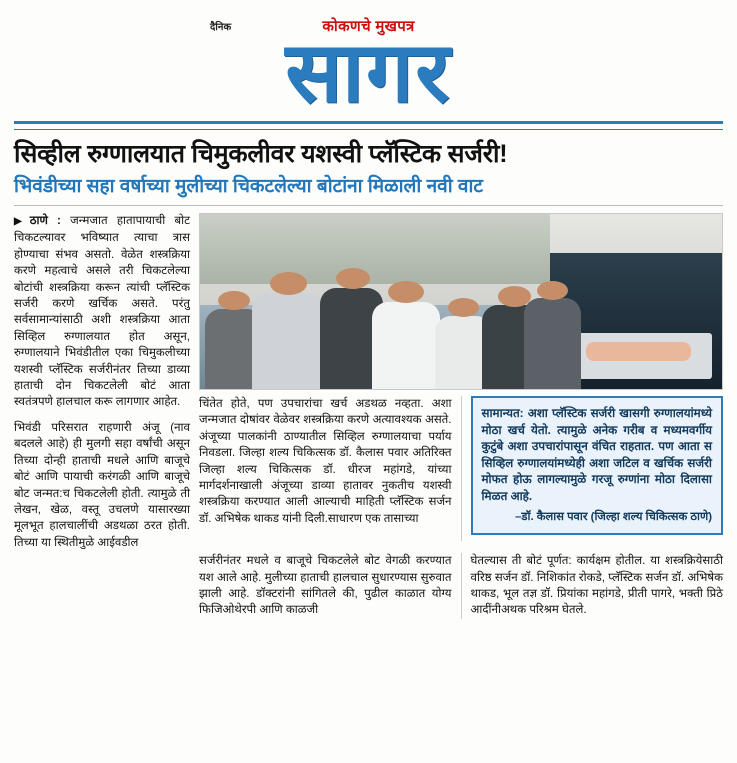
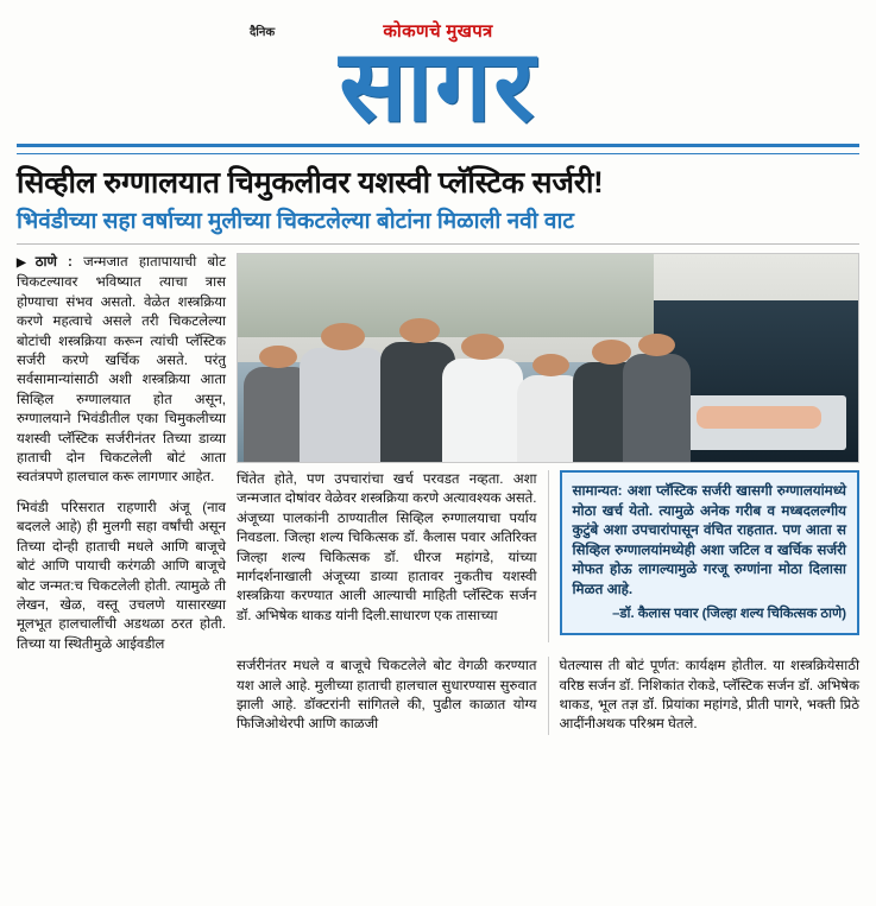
  कोकणचे मुखपत्र
  दैनिक
  सागर
  सिव्हील रुग्णालयात चिमुकलीवर यशस्वी प्लॅस्टिक सर्जरी!
  भिवंडीच्या सहा वर्षाच्या मुलीच्या चिकटलेल्या बोटांना मिळाली नवी वाट
  ▶ ठाणे : जन्मजात हातापायाची बोट चिकटल्यावर भविष्यात त्याचा त्रास होण्याचा संभव असतो. वेळेत शस्त्रक्रिया करणे महत्वाचे असले तरी चिकटलेल्या बोटांची शस्त्रक्रिया करून त्यांची प्लॅस्टिक सर्जरी करणे खर्चिक असते. परंतु सर्वसामान्यांसाठी अशी शस्त्रक्रिया आता सिव्हिल रुग्णालयात होत असून, रुग्णालयाने भिवंडीतील एका चिमुकलीच्या यशस्वी प्लॅस्टिक सर्जरीनंतर तिच्या डाव्या हाताची दोन चिकटलेली बोटं आता स्वतंत्रपणे हालचाल करू लागणार आहेत.
  भिवंडी परिसरात राहणारी अंजू (नाव बदलले आहे) ही मुलगी सहा वर्षांची असून तिच्या दोन्ही हाताची मधले आणि बाजूचे बोटं आणि पायाची करंगळी आणि बाजूचे बोट जन्मत:च चिकटलेली होती. त्यामुळे ती लेखन, खेळ, वस्तू उचलणे यासारख्या मूलभूत हालचालींची अडथळा ठरत होती. तिच्या या स्थितीमुळे आईवडील
- चिंतेत होते, पण उपचारांचा खर्च अडथळ नव्हता. अशा जन्मजात दोषांवर वेळेवर शस्त्रक्रिया करणे अत्यावश्यक असते. अंजूच्या पालकांनी ठाण्यातील सिव्हिल रुग्णालयाचा पर्याय निवडला. जिल्हा शल्य चिकित्सक डॉ. कैलास पवार अतिरिक्त जिल्हा शल्य चिकित्सक डॉ. धीरज महांगडे, यांच्या मार्गदर्शनाखाली अंजूच्या डाव्या हातावर नुकतीच यशस्वी शस्त्रक्रिया करण्यात आली आल्याची माहिती प्लॅस्टिक सर्जन डॉ. अभिषेक थाकड यांनी दिली.साधारण एक तासाच्या
+ चिंतेत होते, पण उपचारांचा खर्च परवडत नव्हता. अशा जन्मजात दोषांवर वेळेवर शस्त्रक्रिया करणे अत्यावश्यक असते. अंजूच्या पालकांनी ठाण्यातील सिव्हिल रुग्णालयाचा पर्याय निवडला. जिल्हा शल्य चिकित्सक डॉ. कैलास पवार अतिरिक्त जिल्हा शल्य चिकित्सक डॉ. धीरज महांगडे, यांच्या मार्गदर्शनाखाली अंजूच्या डाव्या हातावर नुकतीच यशस्वी शस्त्रक्रिया करण्यात आली आल्याची माहिती प्लॅस्टिक सर्जन डॉ. अभिषेक थाकड यांनी दिली.साधारण एक तासाच्या
- सामान्यत: अशा प्लॅस्टिक सर्जरी खासगी रुग्णालयांमध्ये मोठा खर्च येतो. त्यामुळे अनेक गरीब व मध्यमवर्गीय कुटुंबे अशा उपचारांपासून वंचित राहतात. पण आता स सिव्हिल रुग्णालयांमध्येही अशा जटिल व खर्चिक सर्जरी मोफत होऊ लागल्यामुळे गरजू रुग्णांना मोठा दिलासा मिळत आहे.
+ सामान्यत: अशा प्लॅस्टिक सर्जरी खासगी रुग्णालयांमध्ये मोठा खर्च येतो. त्यामुळे अनेक गरीब व मध्बदलल्गीय कुटुंबे अशा उपचारांपासून वंचित राहतात. पण आता स सिव्हिल रुग्णालयांमध्येही अशा जटिल व खर्चिक सर्जरी मोफत होऊ लागल्यामुळे गरजू रुग्णांना मोठा दिलासा मिळत आहे.
  –डॉ. कैलास पवार (जिल्हा शल्य चिकित्सक ठाणे)
  सर्जरीनंतर मधले व बाजूचे चिकटलेले बोट वेगळी करण्यात यश आले आहे. मुलीच्या हाताची हालचाल सुधारण्यास सुरुवात झाली आहे. डॉक्टरांनी सांगितले की, पुढील काळात योग्य फिजिओथेरपी आणि काळजी
  घेतल्यास ती बोटं पूर्णत: कार्यक्षम होतील. या शस्त्रक्रियेसाठी वरिष्ठ सर्जन डॉ. निशिकांत रोकडे, प्लॅस्टिक सर्जन डॉ. अभिषेक थाकड, भूल तज्ञ डॉ. प्रियांका महांगडे, प्रीती पागरे, भक्ती प्रिठे आदींनीअथक परिश्रम घेतले.
